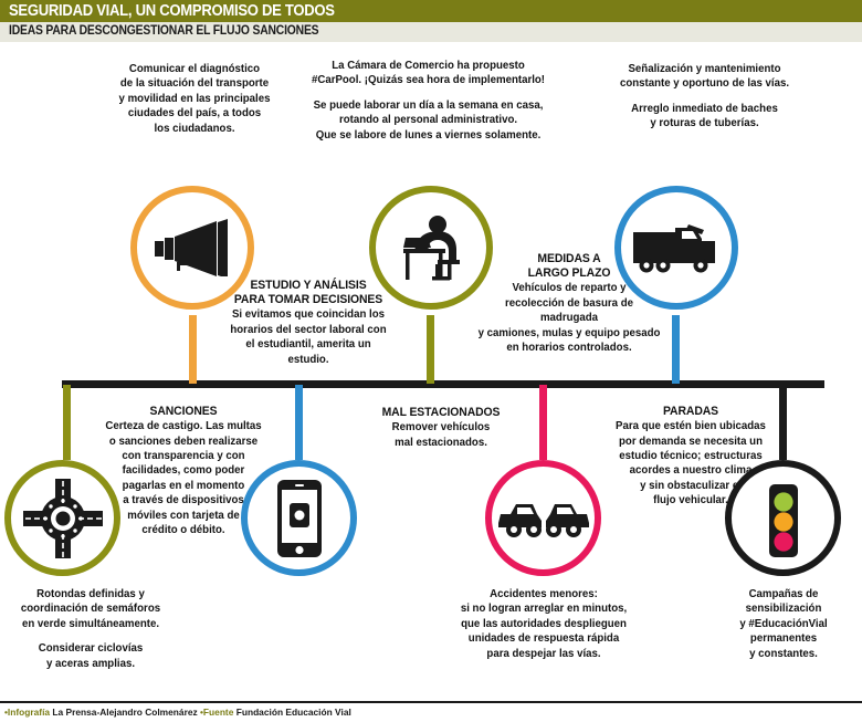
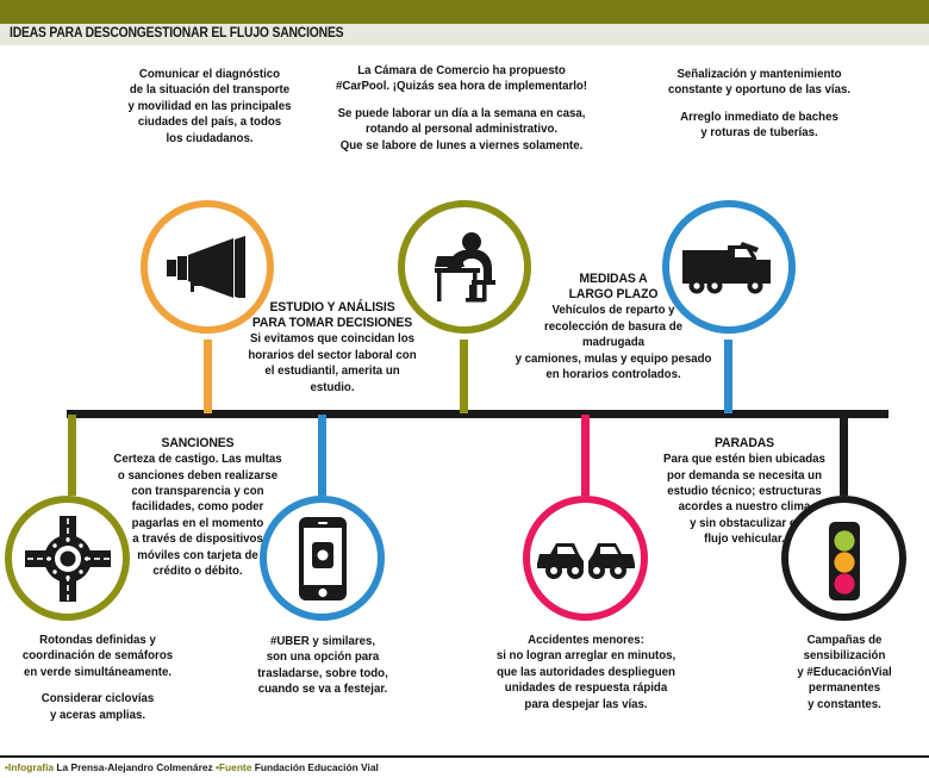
- SEGURIDAD VIAL, UN COMPROMISO DE TODOS
  IDEAS PARA DESCONGESTIONAR EL FLUJO SANCIONES
  Comunicar el diagnóstico
  de la situación del transporte
  y movilidad en las principales
  ciudades del país, a todos
  los ciudadanos.
  La Cámara de Comercio ha propuesto
  #CarPool. ¡Quizás sea hora de implementarlo! Se puede laborar un día a la semana en casa,
  rotando al personal administrativo.
  Que se labore de lunes a viernes solamente.
  Señalización y mantenimiento
  constante y oportuno de las vías. Arreglo inmediato de baches
  y roturas de tuberías.
  ESTUDIO Y ANÁLISIS
  PARA TOMAR DECISIONES
  Si evitamos que coincidan los
  horarios del sector laboral con
  el estudiantil, amerita un estudio.
  MEDIDAS A
  LARGO PLAZO
  Vehículos de reparto y
  recolección de basura de madrugada
  y camiones, mulas y equipo pesado
  en horarios controlados.
  SANCIONES
  Certeza de castigo. Las multas
  o sanciones deben realizarse
  con transparencia y con
  facilidades, como poder
  pagarlas en el momento
  a través de dispositivos
  móviles con tarjeta de
  crédito o débito.
- MAL ESTACIONADOS
- Remover vehículos
- mal estacionados.
  PARADAS
  Para que estén bien ubicadas
  por demanda se necesita un
  estudio técnico; estructuras
  acordes a nuestro clim
  y sin obstaculizar
  flujo vehicular
  Rotondas definidas y
  coordinación de semáforos
  en verde simultáneamente. Considerar ciclovías
  y aceras amplias.
+ #UBER y similares,
+ son una opción para
+ trasladarse, sobre todo,
+ cuando se va a festejar.
  Accidentes menores:
  si no logran arreglar en minutos,
  que las autoridades desplieguen
  unidades de respuesta rápida
  para despejar las vías.
  Campañas de
  sensibilización
  y #EducaciónVial
  permanentes
  y constantes.
  •Infografía La Prensa-Alejandro Colmenárez •Fuente Fundación Educación Vial
